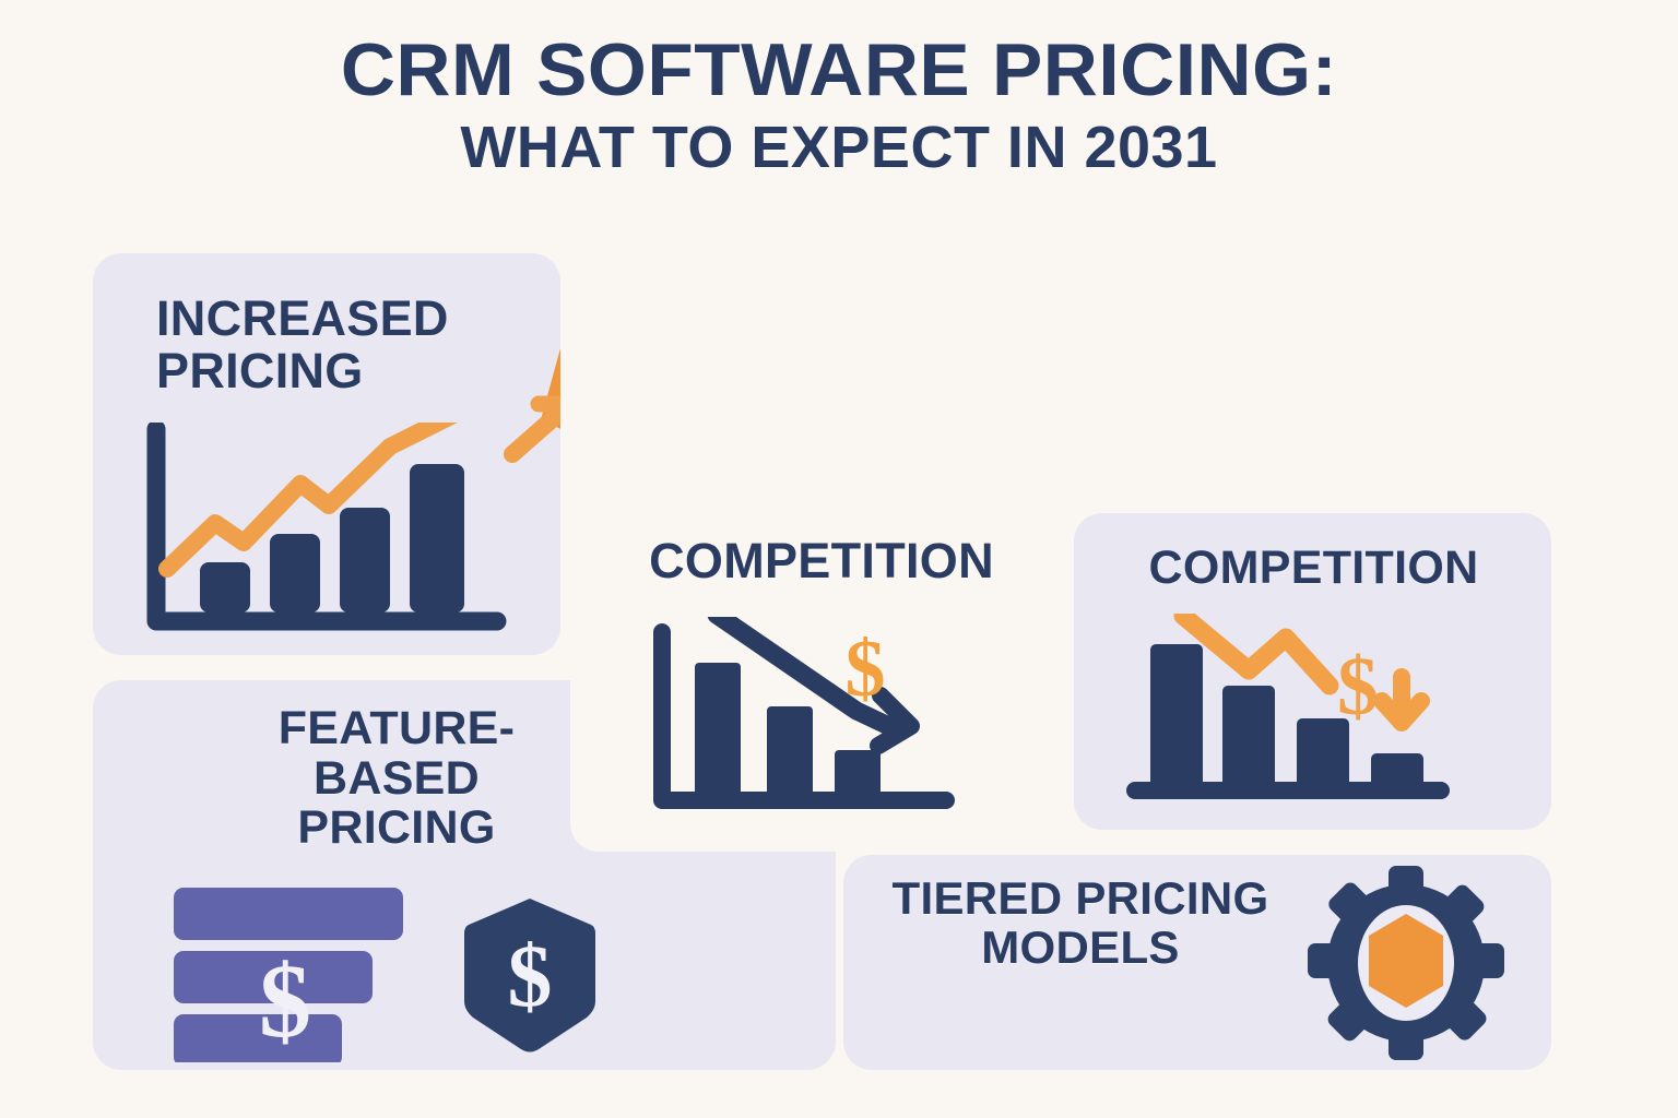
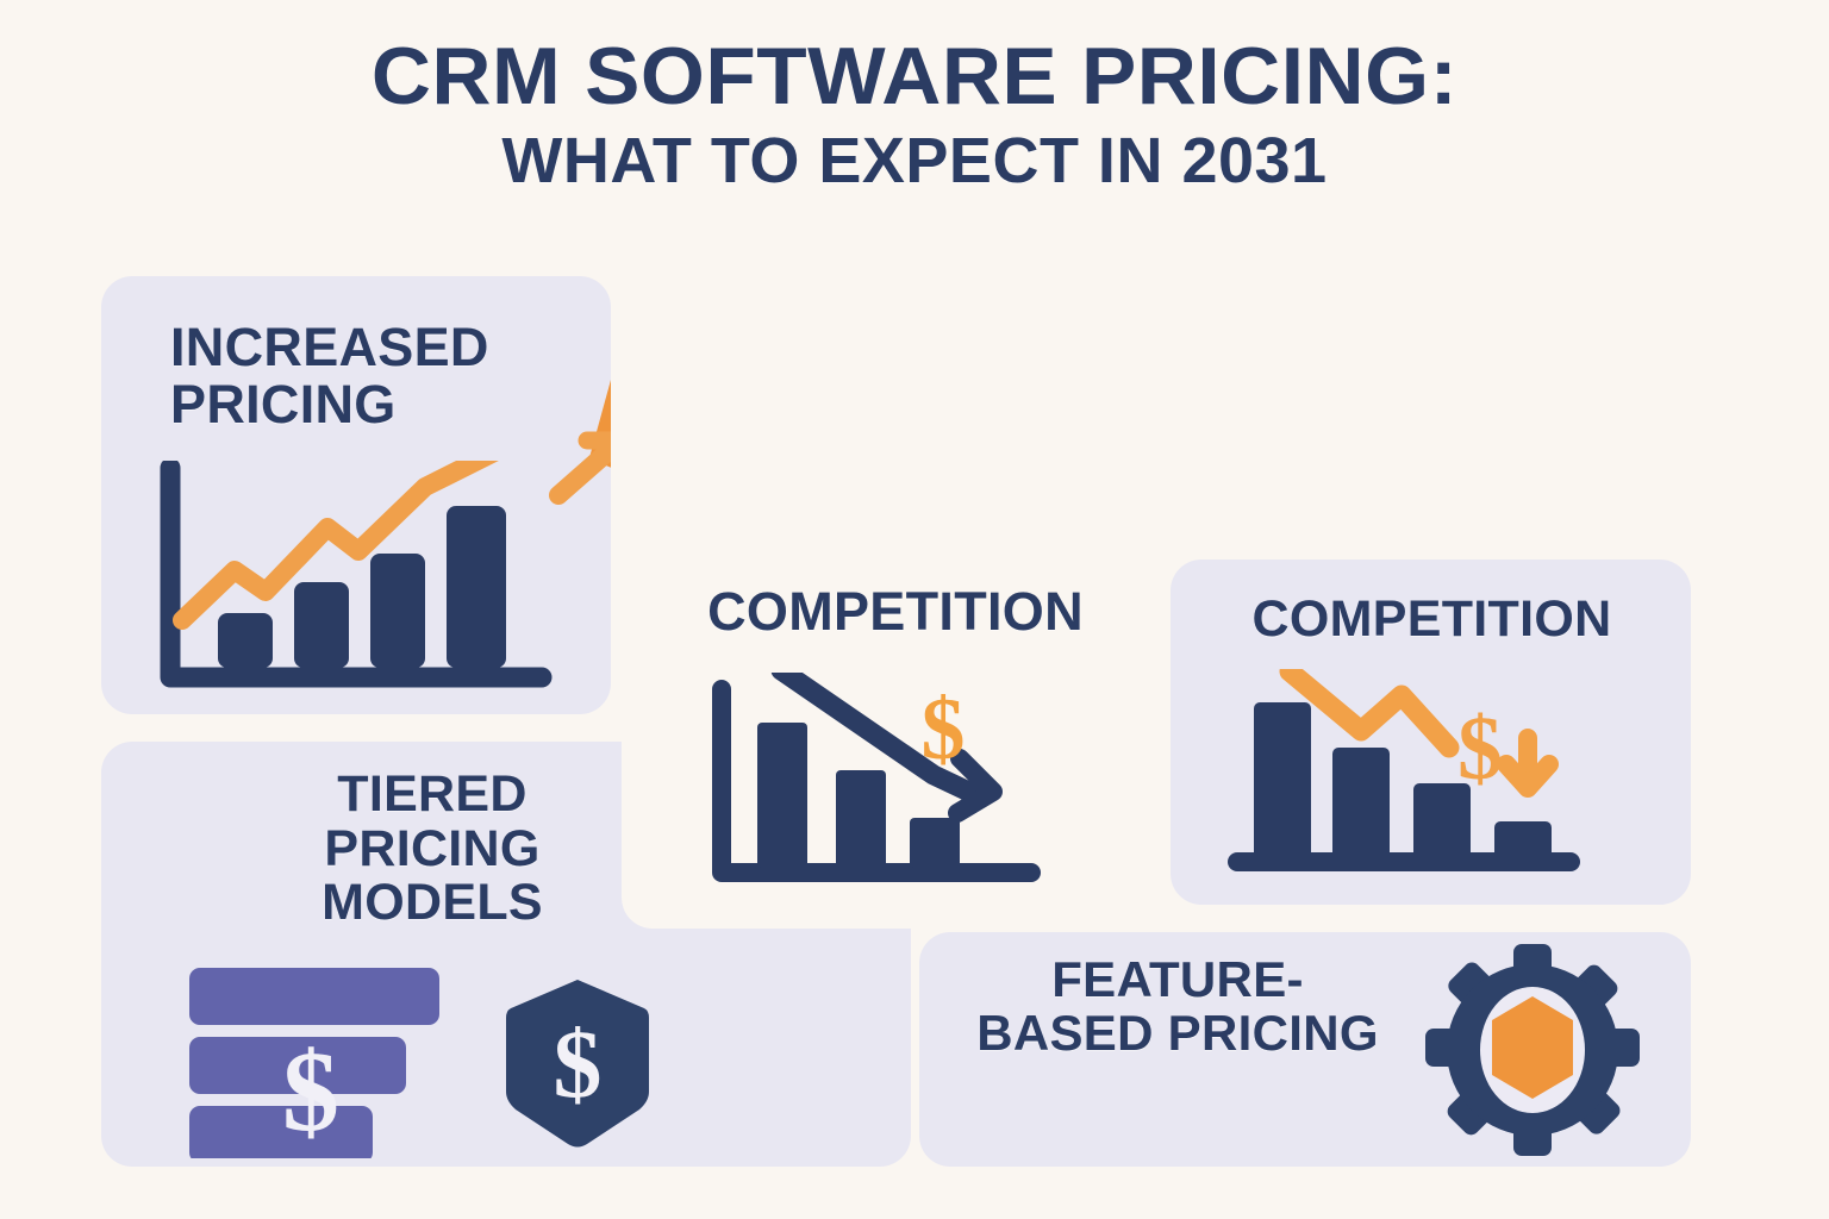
  CRM SOFTWARE PRICING:
  WHAT TO EXPECT IN 2031
  INCREASED PRICING
- FEATURE-BASED PRICING
+ TIERED PRICING MODELS
  $
  $
  COMPETITION
  $
  COMPETITION
  $
- TIERED PRICING MODELS
+ FEATURE-BASED PRICING
